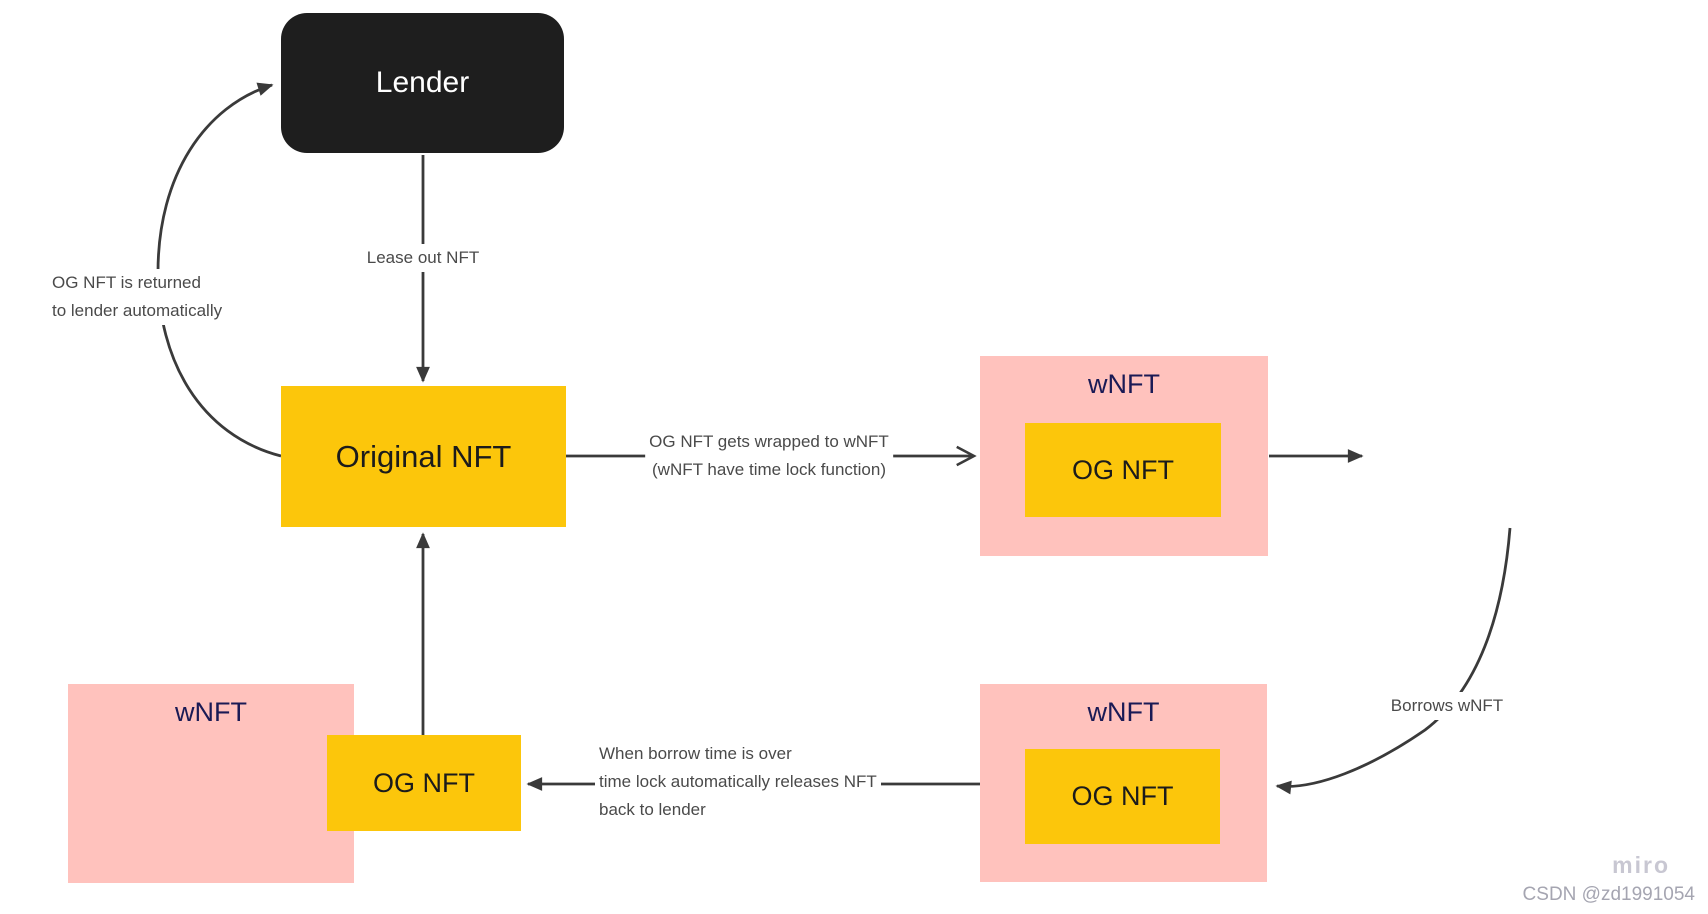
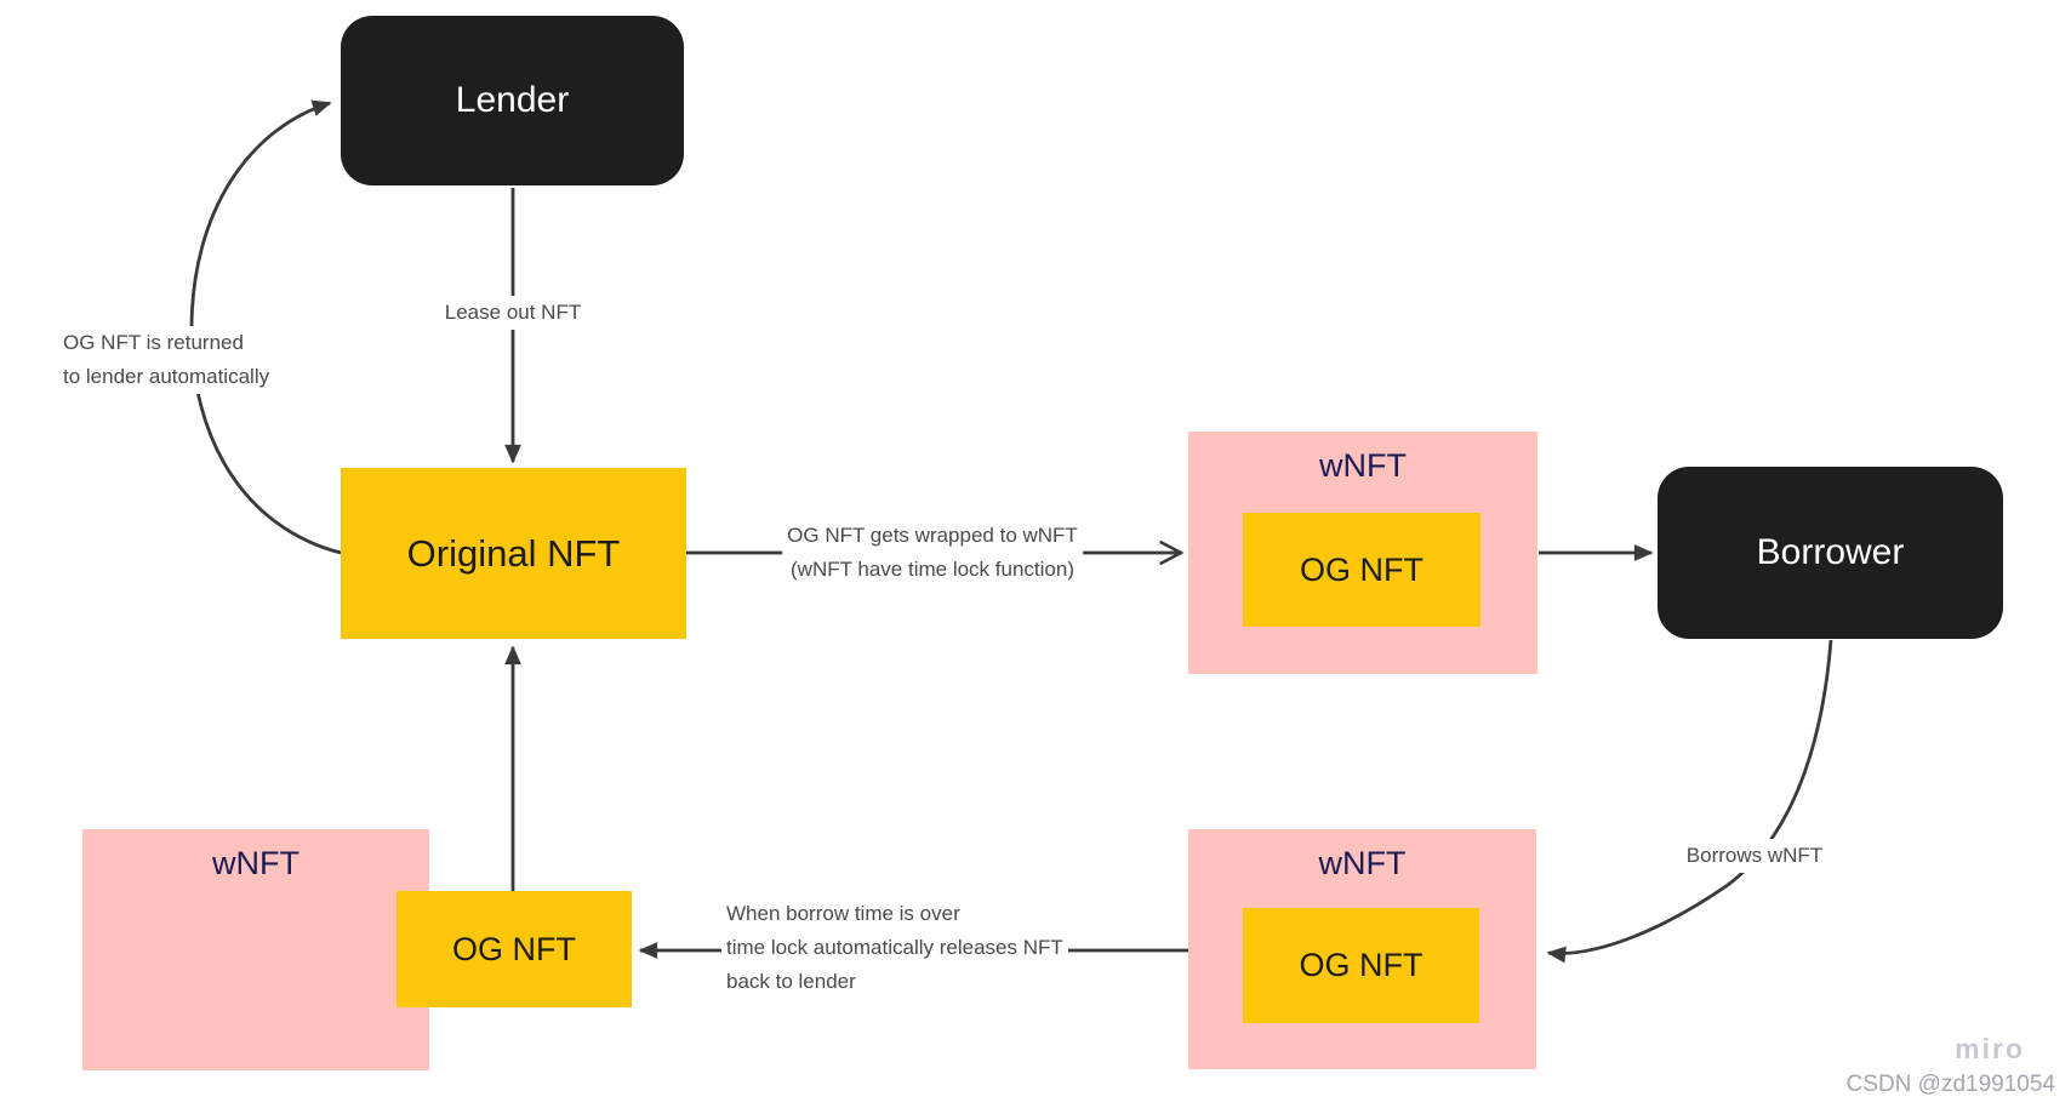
  Lender
  Original NFT
+ Borrower
  wNFT
  OG NFT
  wNFT
  OG NFT
  wNFT
  OG NFT
  Lease out NFT
  OG NFT is returned
  to lender automatically
  OG NFT gets wrapped to wNFT
  (wNFT have time lock function)
  Borrows wNFT
  When borrow time is over
  time lock automatically releases NFT
  back to lender
  miro
  CSDN @zd1991054
